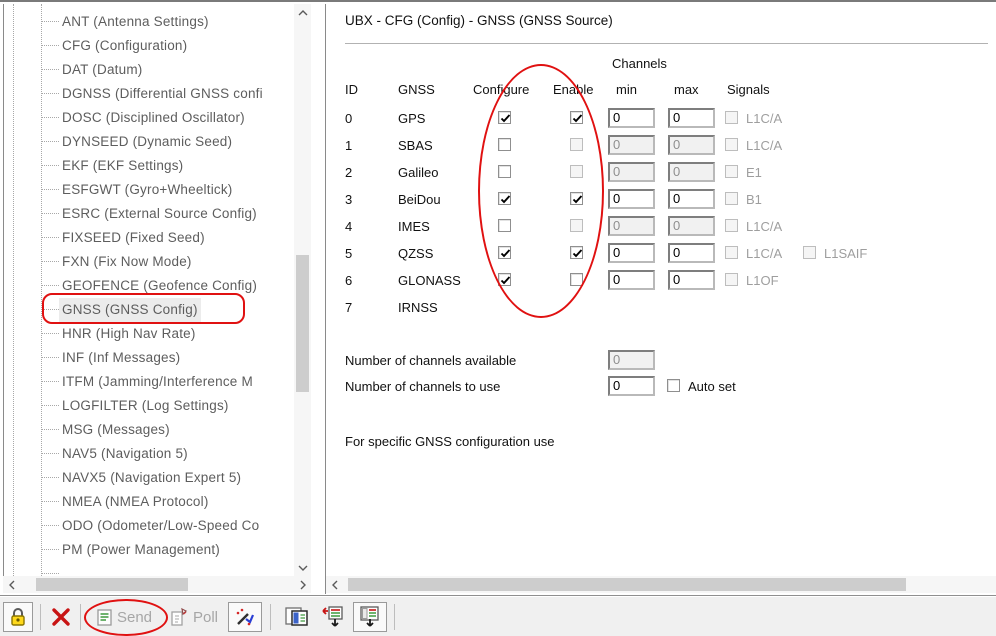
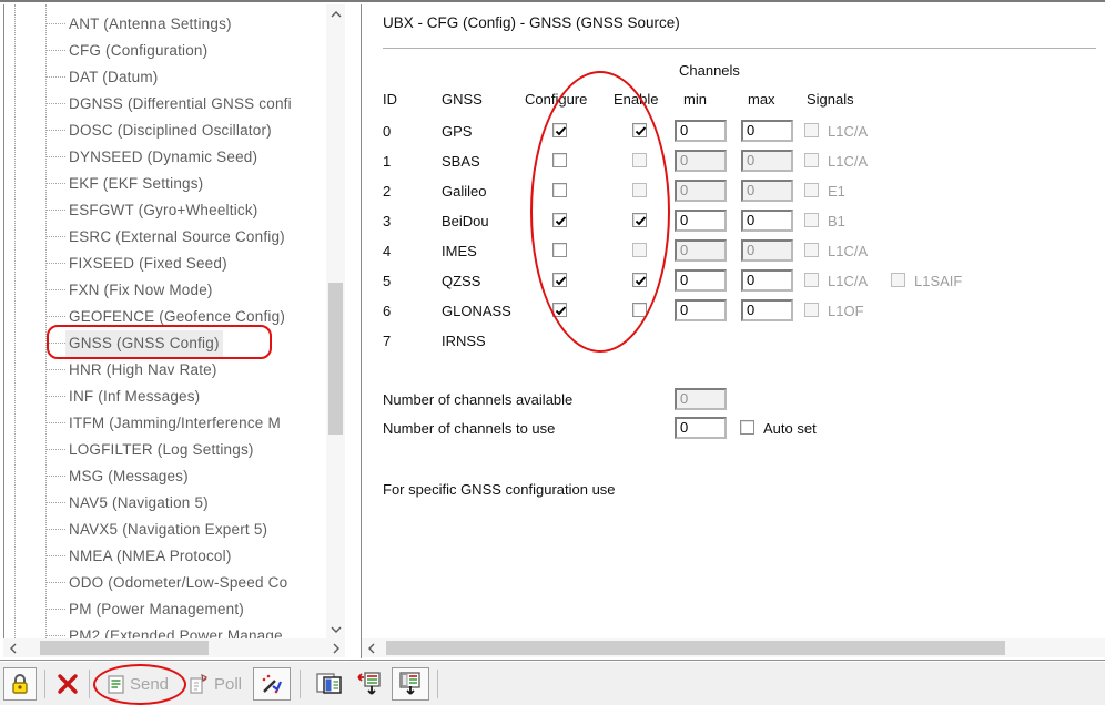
  ANT (Antenna Settings)
  CFG (Configuration)
  DAT (Datum)
  DGNSS (Differential GNSS confi
  DOSC (Disciplined Oscillator)
  DYNSEED (Dynamic Seed)
  EKF (EKF Settings)
  ESFGWT (Gyro+Wheeltick)
  ESRC (External Source Config)
  FIXSEED (Fixed Seed)
  FXN (Fix Now Mode)
  GEOFENCE (Geofence Config)
  GNSS (GNSS Config)
  HNR (High Nav Rate)
  INF (Inf Messages)
  ITFM (Jamming/Interference M
  LOGFILTER (Log Settings)
  MSG (Messages)
  NAV5 (Navigation 5)
  NAVX5 (Navigation Expert 5)
  NMEA (NMEA Protocol)
  ODO (Odometer/Low-Speed Co
  PM (Power Management)
+ PM2 (Extended Power Manage
  UBX - CFG (Config) - GNSS (GNSS Source)
  Channels
  ID
  GNSS
  Configure
  Enable
  min
  max
  Signals
  0
  GPS
  0
  0
  L1C/A
  1
  SBAS
  0
  0
  L1C/A
  2
  Galileo
  0
  0
  E1
  3
  BeiDou
  0
  0
  B1
  4
  IMES
  0
  0
  L1C/A
  5
  QZSS
  0
  0
  L1C/A
  L1SAIF
  6
  GLONASS
  0
  0
  L1OF
  7
  IRNSS
  Number of channels available
  0
  Number of channels to use
  0
  Auto set
  For specific GNSS configuration use
  Send
  Poll
